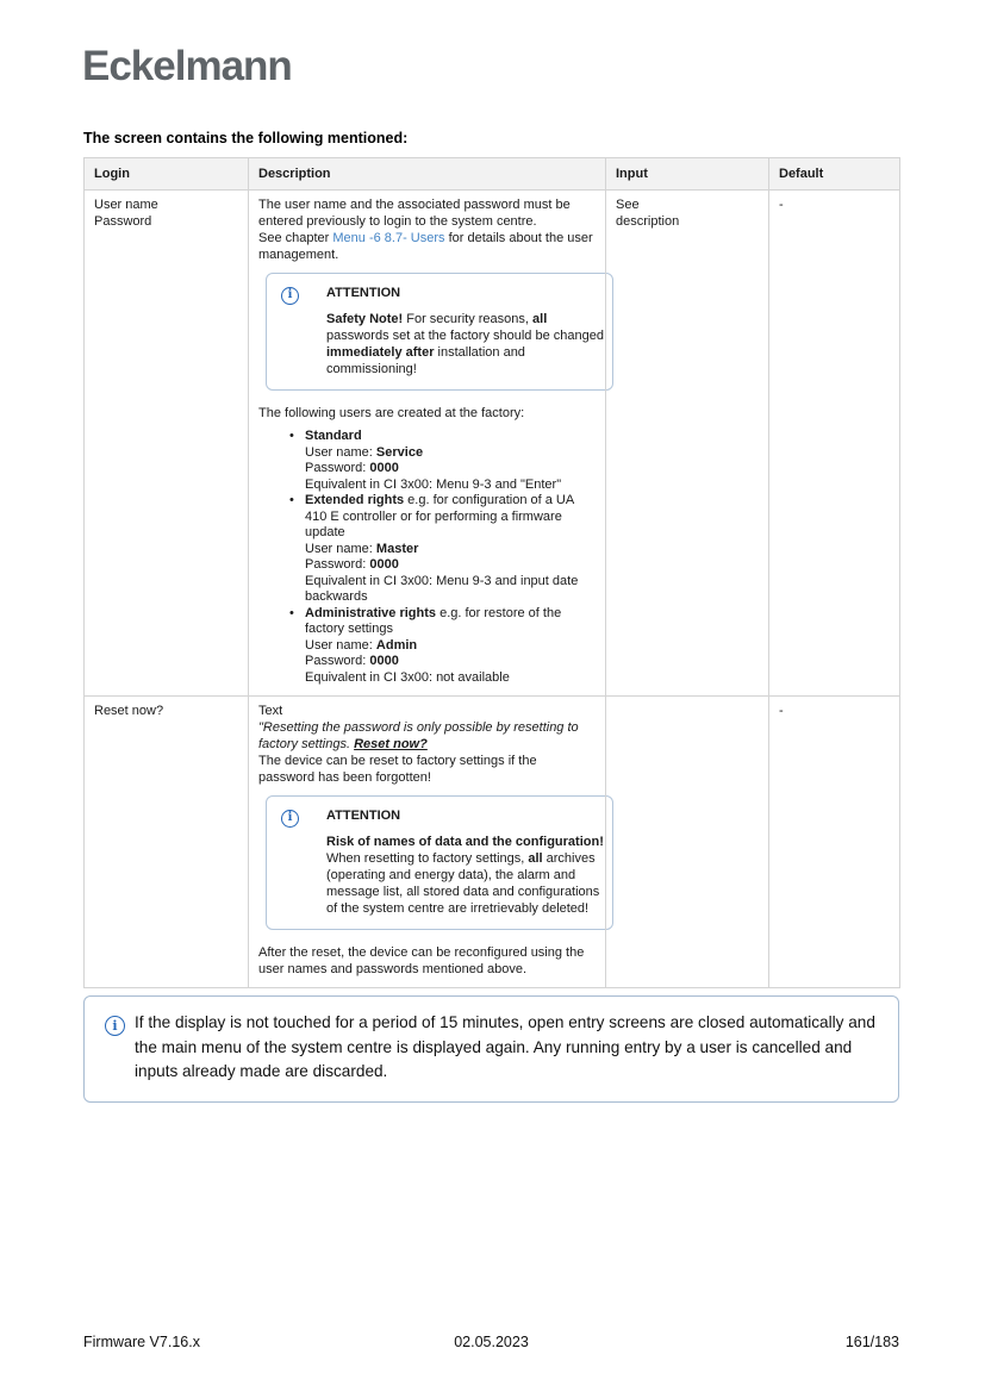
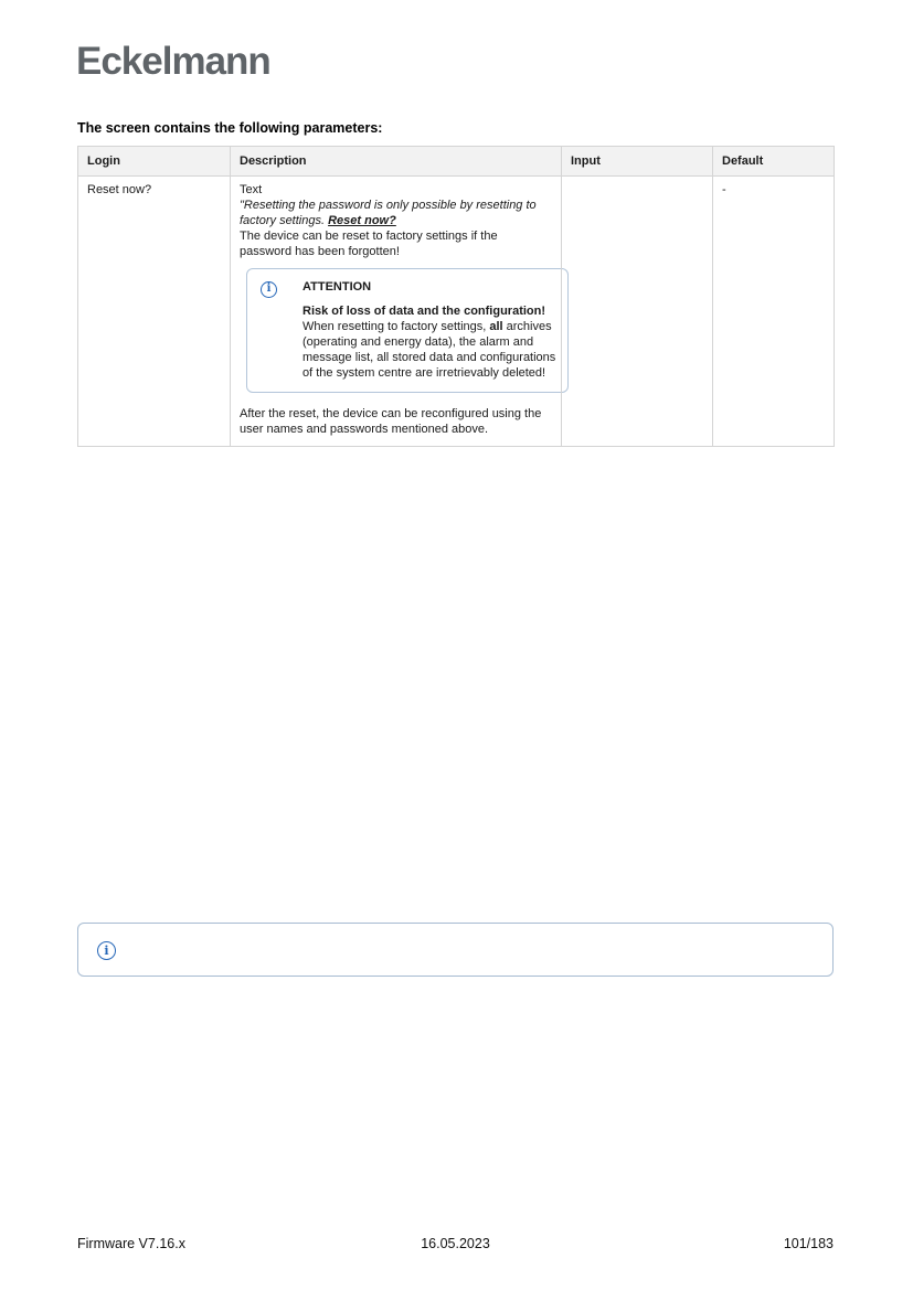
  Eckelmann
- The screen contains the following mentioned:
+ The screen contains the following parameters:
  Login	Description	Input	Default
- User name Password	The user name and the associated password must be entered previously to login to the system centre. See chapter Menu -6 8.7- Users for details about the user management. i ATTENTION Safety Note! For security reasons, all passwords set at the factory should be changed immediately after installation and commissioning! The following users are created at the factory: Standard User name: Service Password: 0000 Equivalent in CI 3x00: Menu 9-3 and "Enter" Extended rights e.g. for configuration of a UA 410 E controller or for performing a firmware update User name: Master Password: 0000 Equivalent in CI 3x00: Menu 9-3 and input date backwards Administrative rights e.g. for restore of the factory settings User name: Admin Password: 0000 Equivalent in CI 3x00: not available	See description	-
- Reset now?	Text "Resetting the password is only possible by resetting to factory settings. Reset now? The device can be reset to factory settings if the password has been forgotten! i ATTENTION Risk of names of data and the configuration! When resetting to factory settings, all archives (operating and energy data), the alarm and message list, all stored data and configurations of the system centre are irretrievably deleted! After the reset, the device can be reconfigured using the user names and passwords mentioned above.		-
+ Reset now?	Text "Resetting the password is only possible by resetting to factory settings. Reset now? The device can be reset to factory settings if the password has been forgotten! i ATTENTION Risk of loss of data and the configuration! When resetting to factory settings, all archives (operating and energy data), the alarm and message list, all stored data and configurations of the system centre are irretrievably deleted! After the reset, the device can be reconfigured using the user names and passwords mentioned above.		-
  i
- If the display is not touched for a period of 15 minutes, open entry screens are closed automatically and the main menu of the system centre is displayed again. Any running entry by a user is cancelled and inputs already made are discarded.
  Firmware V7.16.x
- 02.05.2023
+ 16.05.2023
- 161/183
+ 101/183
